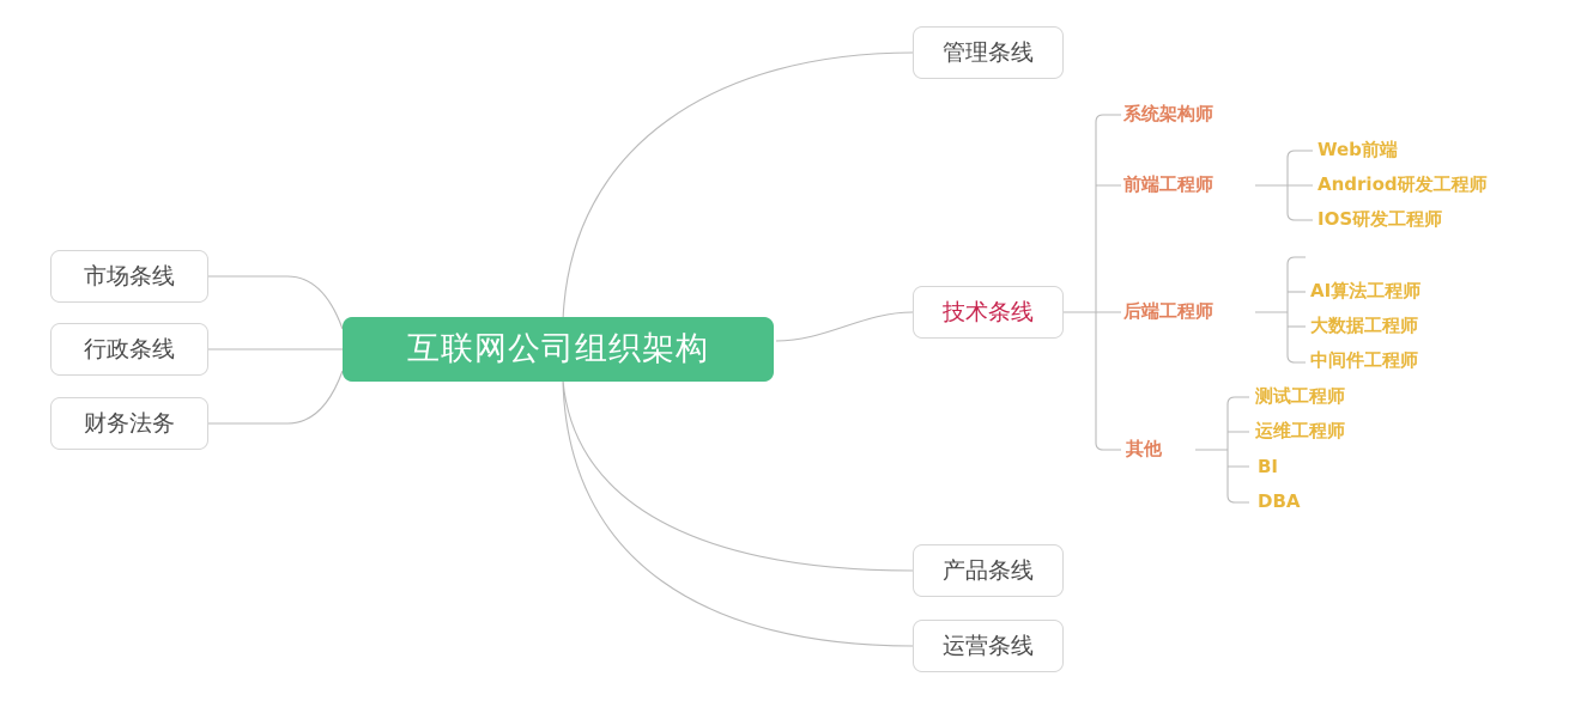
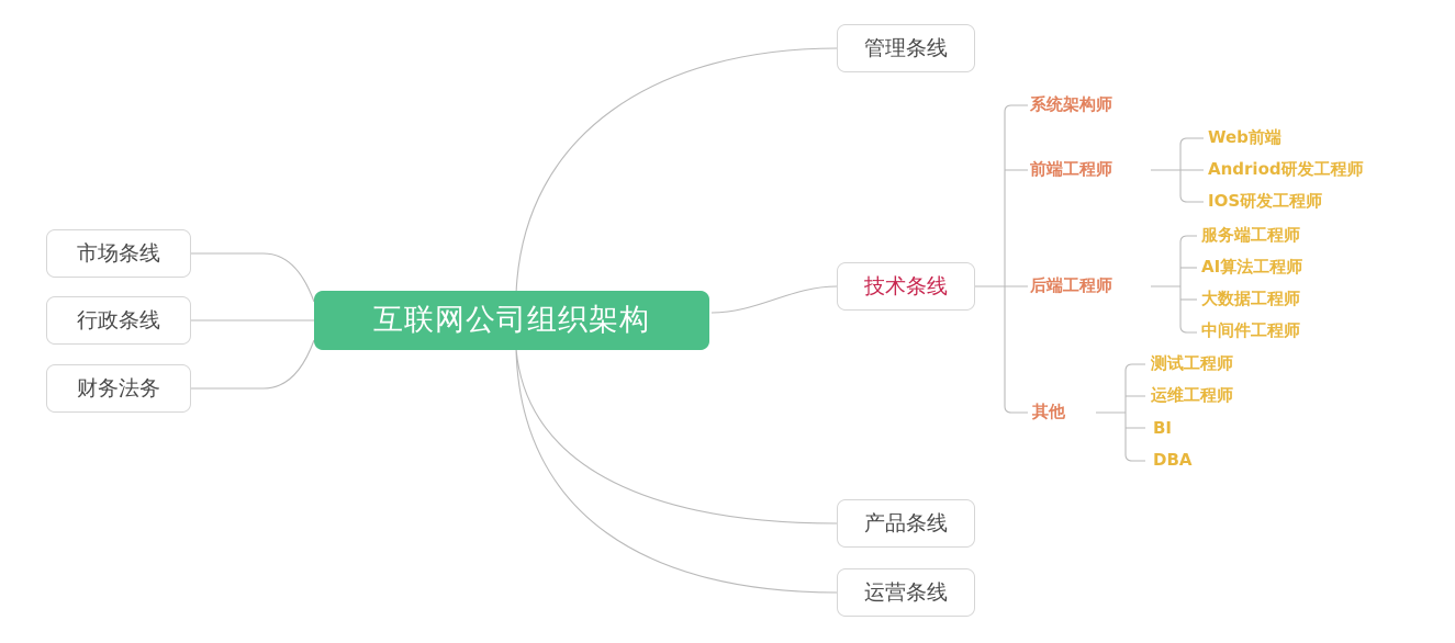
  互联网公司组织架构
  市场条线
  行政条线
  财务法务
  管理条线
  技术条线
  产品条线
  运营条线
  系统架构师
  前端工程师
  后端工程师
  其他
  Web前端
  Andriod研发工程师
  IOS研发工程师
+ 服务端工程师
  AI算法工程师
  大数据工程师
  中间件工程师
  测试工程师
  运维工程师
  BI
  DBA
